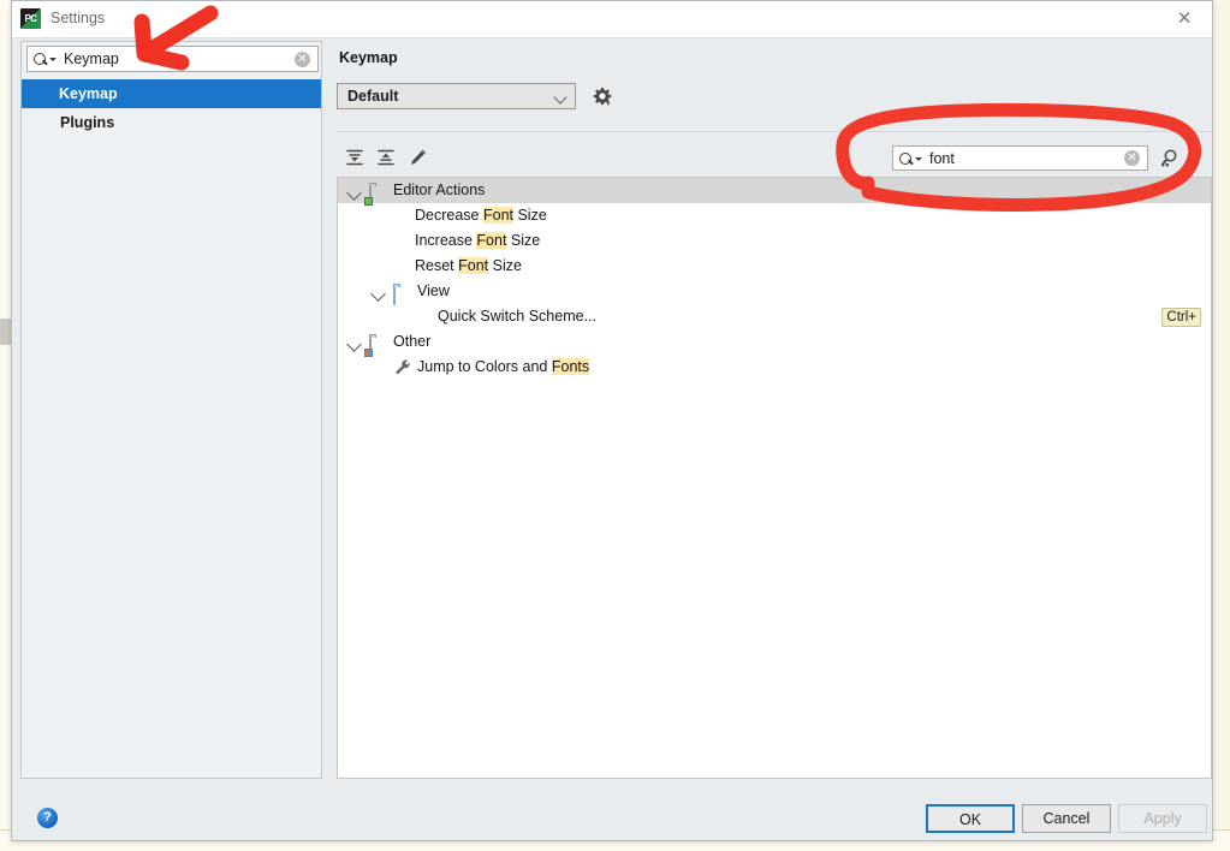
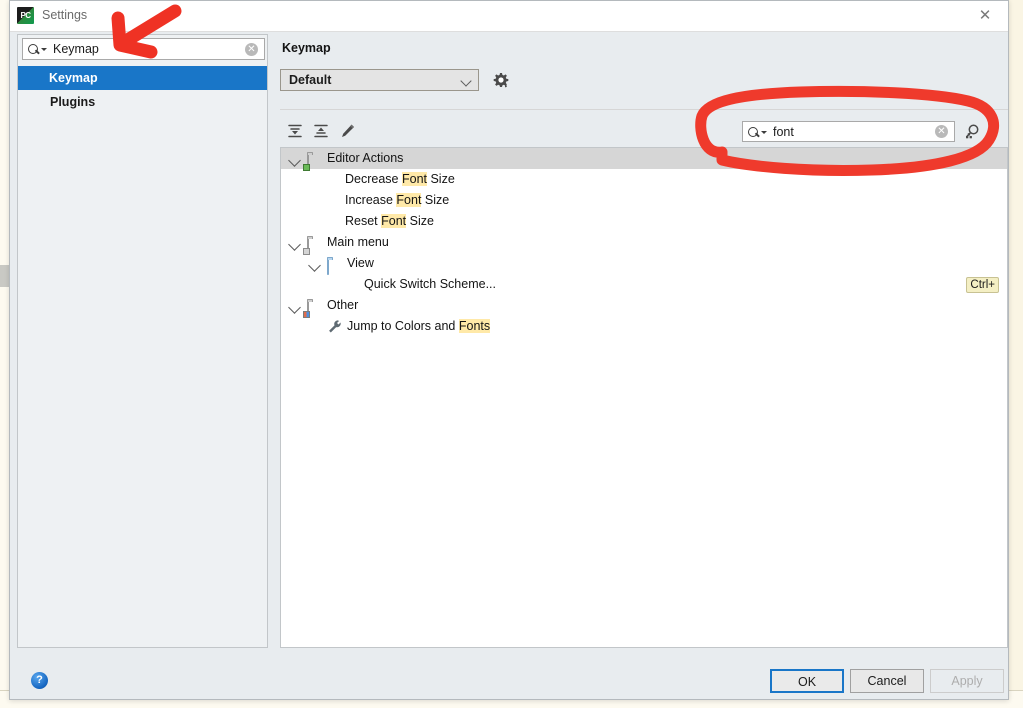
  PC
  Settings
  ✕
  Keymap
  ✕
  Keymap
  Plugins
  Keymap
  Default
  font
  ✕
  Editor Actions
  Decrease Font Size
  Increase Font Size
  Reset Font Size
+ Main menu
  View
  Quick Switch Scheme...
  Ctrl+
  Other
  Jump to Colors and Fonts
  ?
  OK
  Cancel
  Apply
